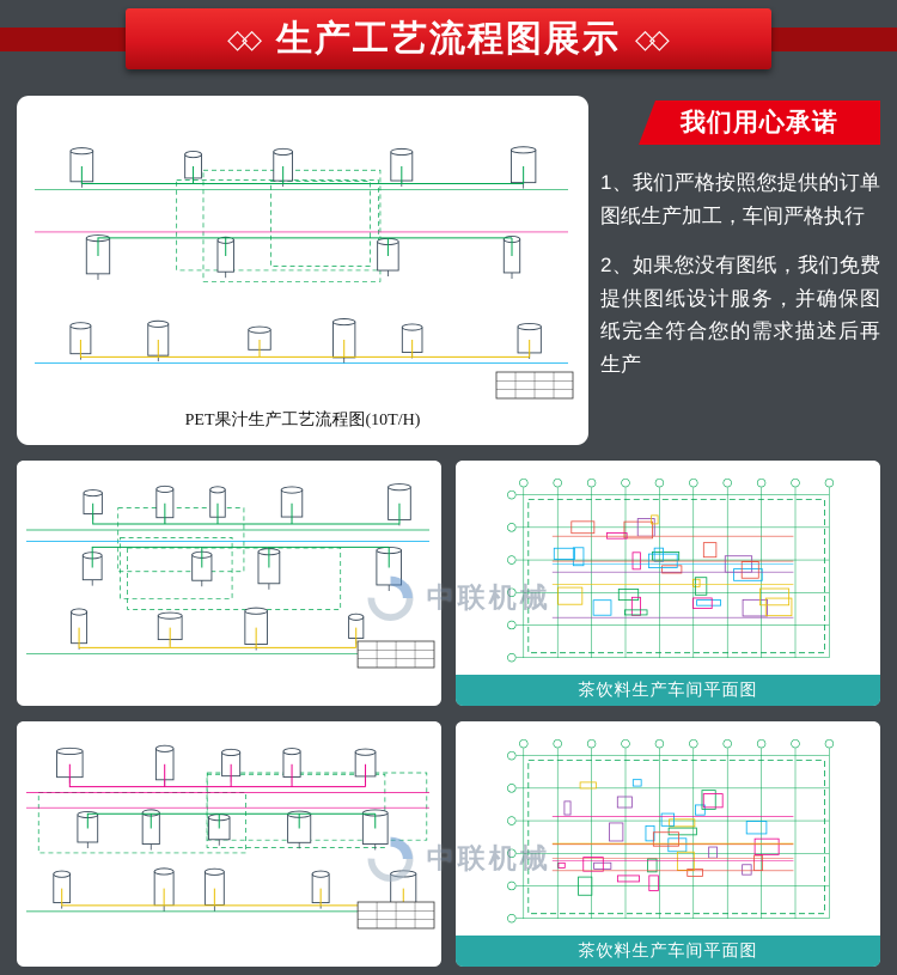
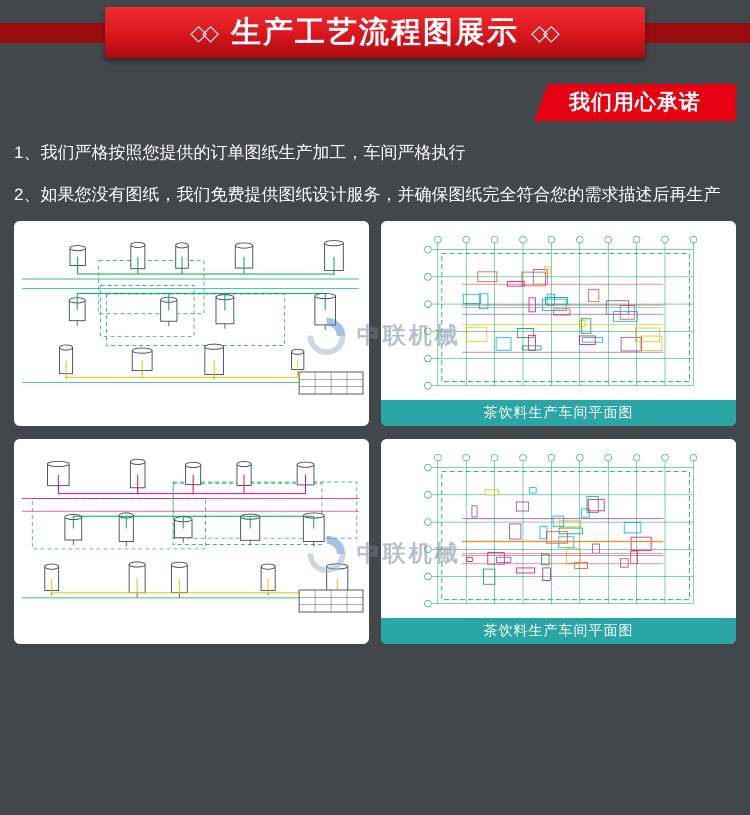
  ◇◇
  生产工艺流程图展示
  ◇◇
- PET果汁生产工艺流程图(10T/H)
  我们用心承诺
  1、我们严格按照您提供的订单图纸生产加工，车间严格执行
  2、如果您没有图纸，我们免费提供图纸设计服务，并确保图纸完全符合您的需求描述后再生产
  茶饮料生产车间平面图
  中联机械
  茶饮料生产车间平面图
  中联机械
